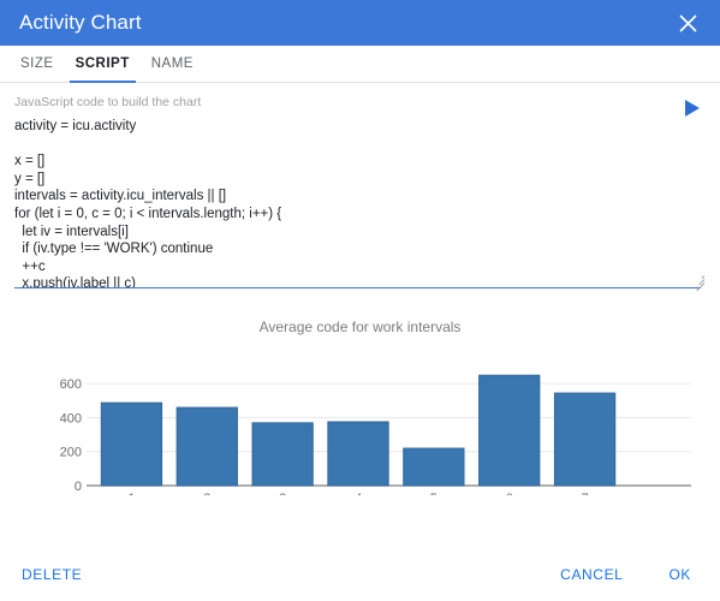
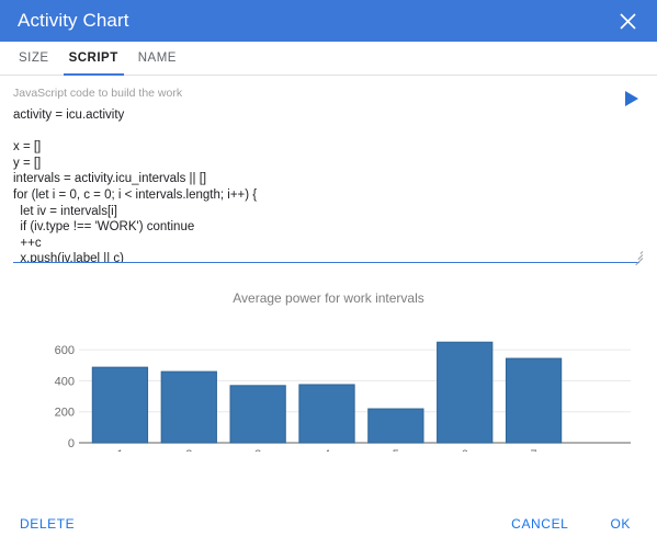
  Activity Chart
  SIZE
  SCRIPT
  NAME
- JavaScript code to build the chart
+ JavaScript code to build the work
  activity = icu.activity
  x = []
  y = []
  intervals = activity.icu_intervals || []
  for (let i = 0, c = 0; i < intervals.length; i++) {
  let iv = intervals[i]
  if (iv.type !== 'WORK') continue
  ++c
- Average code for work intervals
+ Average power for work intervals
  0
  200
  400
  600
  DELETE
  CANCEL
  OK
